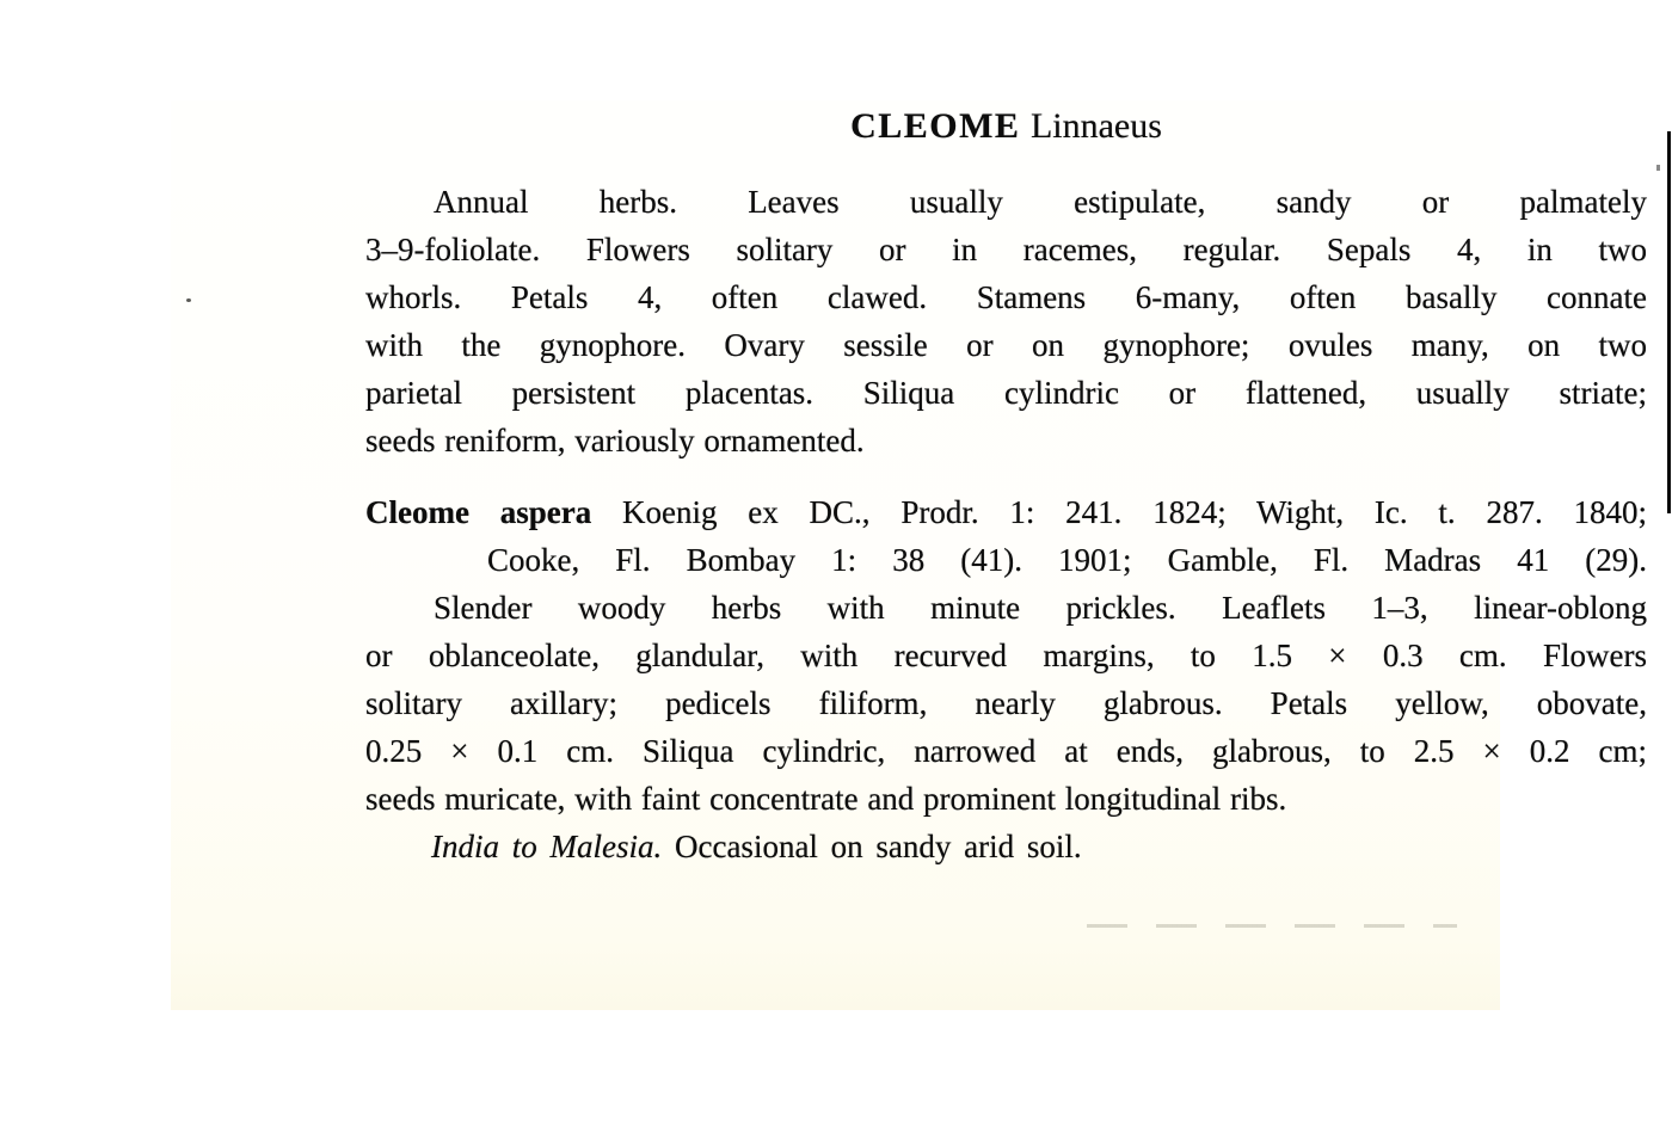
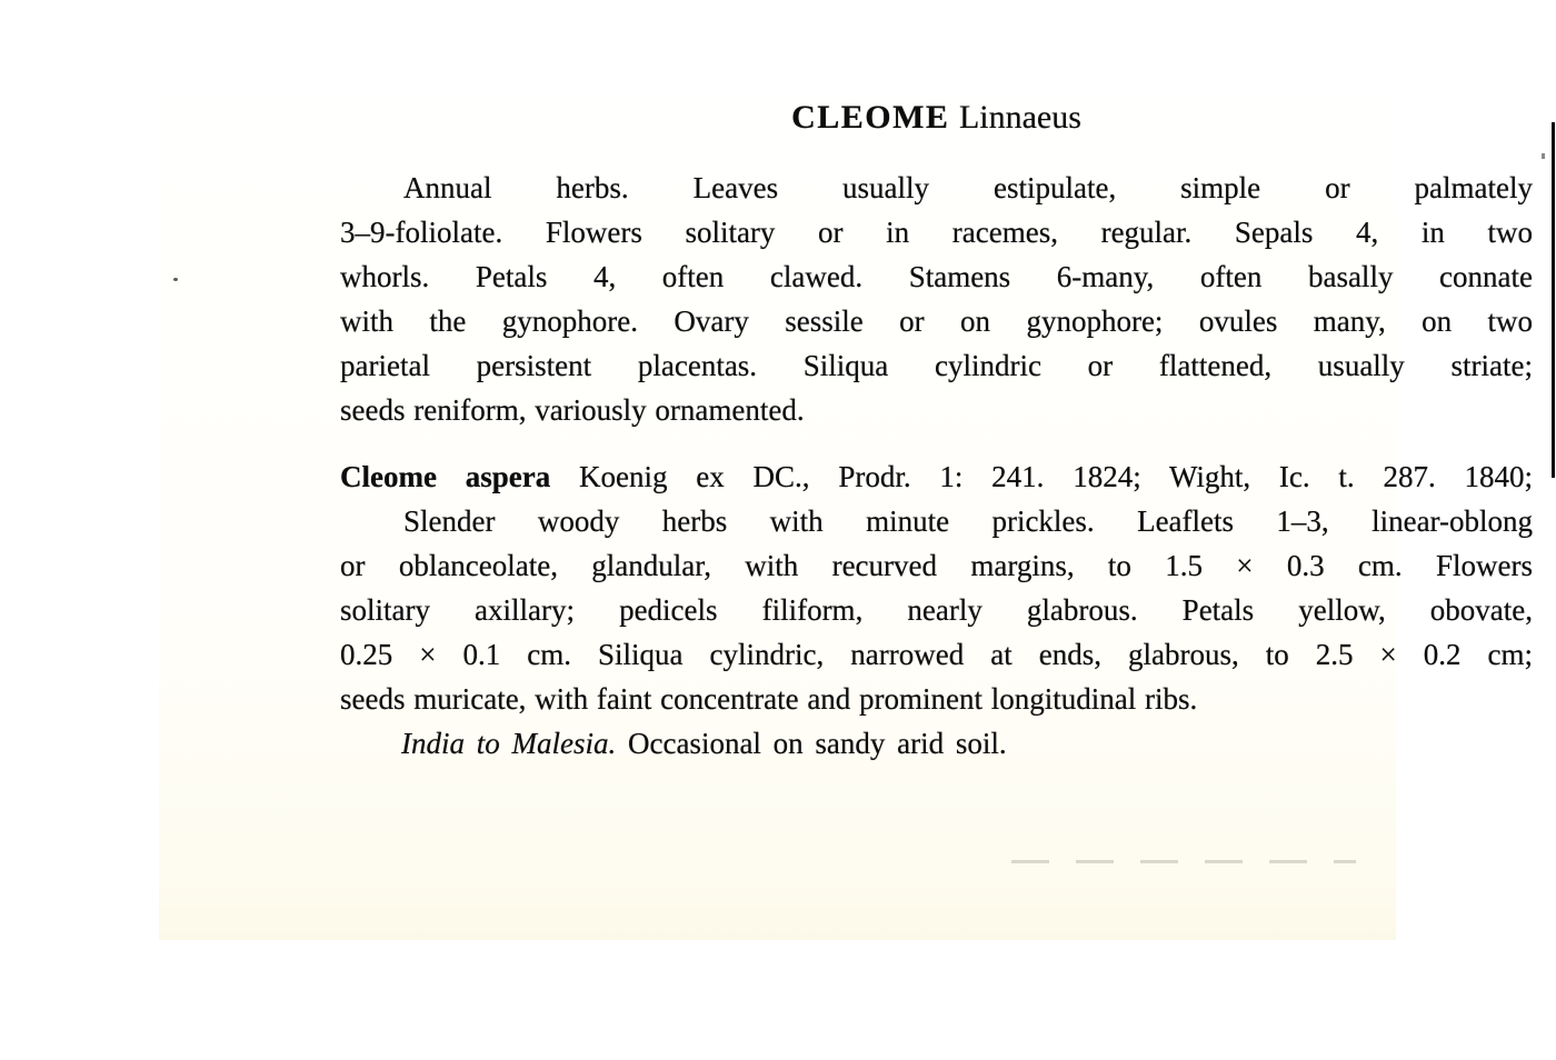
  CLEOME Linnaeus
- Annual herbs. Leaves usually estipulate, sandy or palmately
+ Annual herbs. Leaves usually estipulate, simple or palmately
  3–9-foliolate. Flowers solitary or in racemes, regular. Sepals 4, in two
  whorls. Petals 4, often clawed. Stamens 6-many, often basally connate
  with the gynophore. Ovary sessile or on gynophore; ovules many, on two
  parietal persistent placentas. Siliqua cylindric or flattened, usually striate;
  seeds reniform, variously ornamented.
  Cleome aspera Koenig ex DC., Prodr. 1: 241. 1824; Wight, Ic. t. 287. 1840;
- Cooke, Fl. Bombay 1: 38 (41). 1901; Gamble, Fl. Madras 41 (29).
  Slender woody herbs with minute prickles. Leaflets 1–3, linear-oblong
  or oblanceolate, glandular, with recurved margins, to 1.5 × 0.3 cm. Flowers
  solitary axillary; pedicels filiform, nearly glabrous. Petals yellow, obovate,
  0.25 × 0.1 cm. Siliqua cylindric, narrowed at ends, glabrous, to 2.5 × 0.2 cm;
  seeds muricate, with faint concentrate and prominent longitudinal ribs.
  India to Malesia. Occasional on sandy arid soil.
